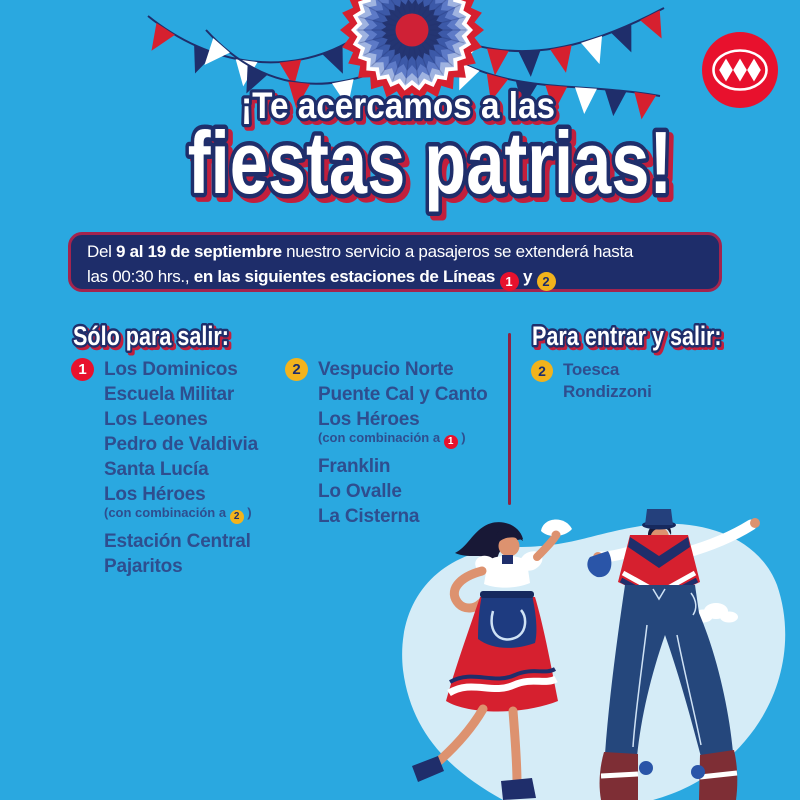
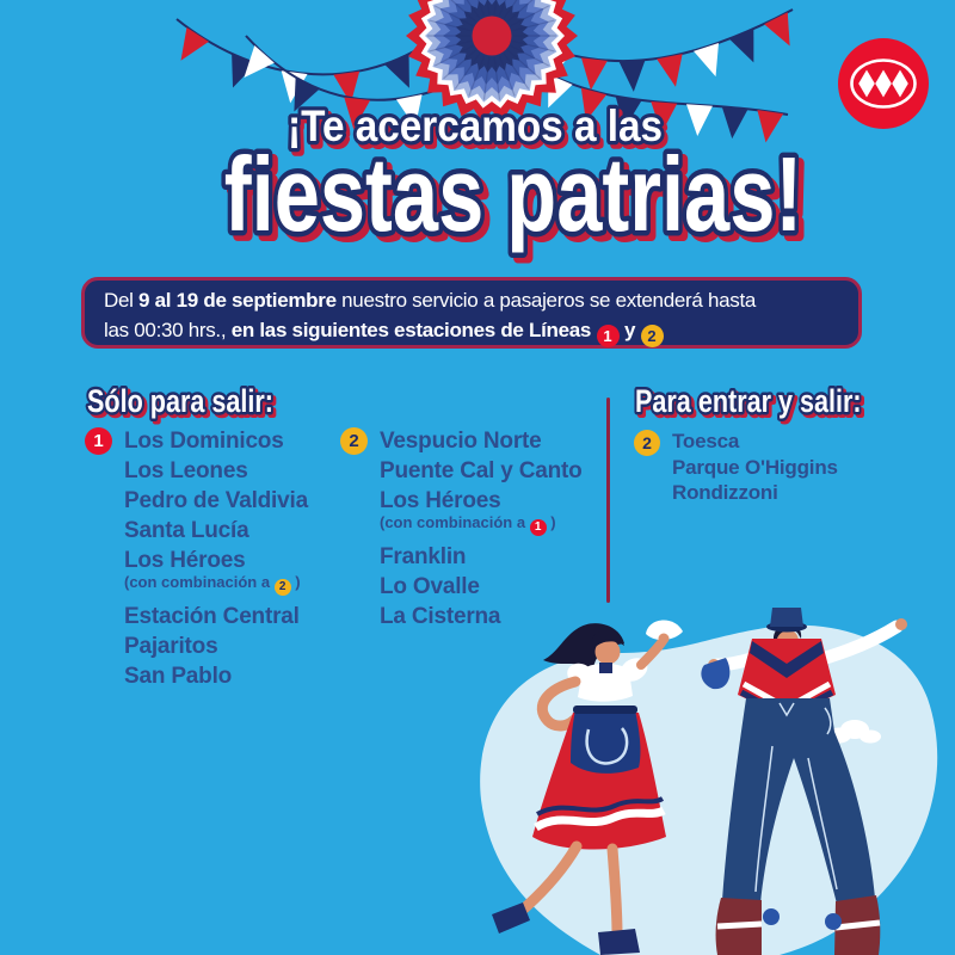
  ¡Te acercamos a las
  fiestas patrias!
  Sólo para salir:
  Para entrar y salir:
  Del 9 al 19 de septiembre nuestro servicio a pasajeros se extenderá hasta
  las 00:30 hrs., en las siguientes estaciones de Líneas 1 y 2
  1
  Los Dominicos
- Escuela Militar
  Los Leones
  Pedro de Valdivia
  Santa Lucía
  Los Héroes
  (con combinación a 2 )
  Estación Central
  Pajaritos
+ San Pablo
  2
  Vespucio Norte
  Puente Cal y Canto
  Los Héroes
  (con combinación a 1 )
  Franklin
  Lo Ovalle
  La Cisterna
  2
  Toesca
+ Parque O'Higgins
  Rondizzoni
